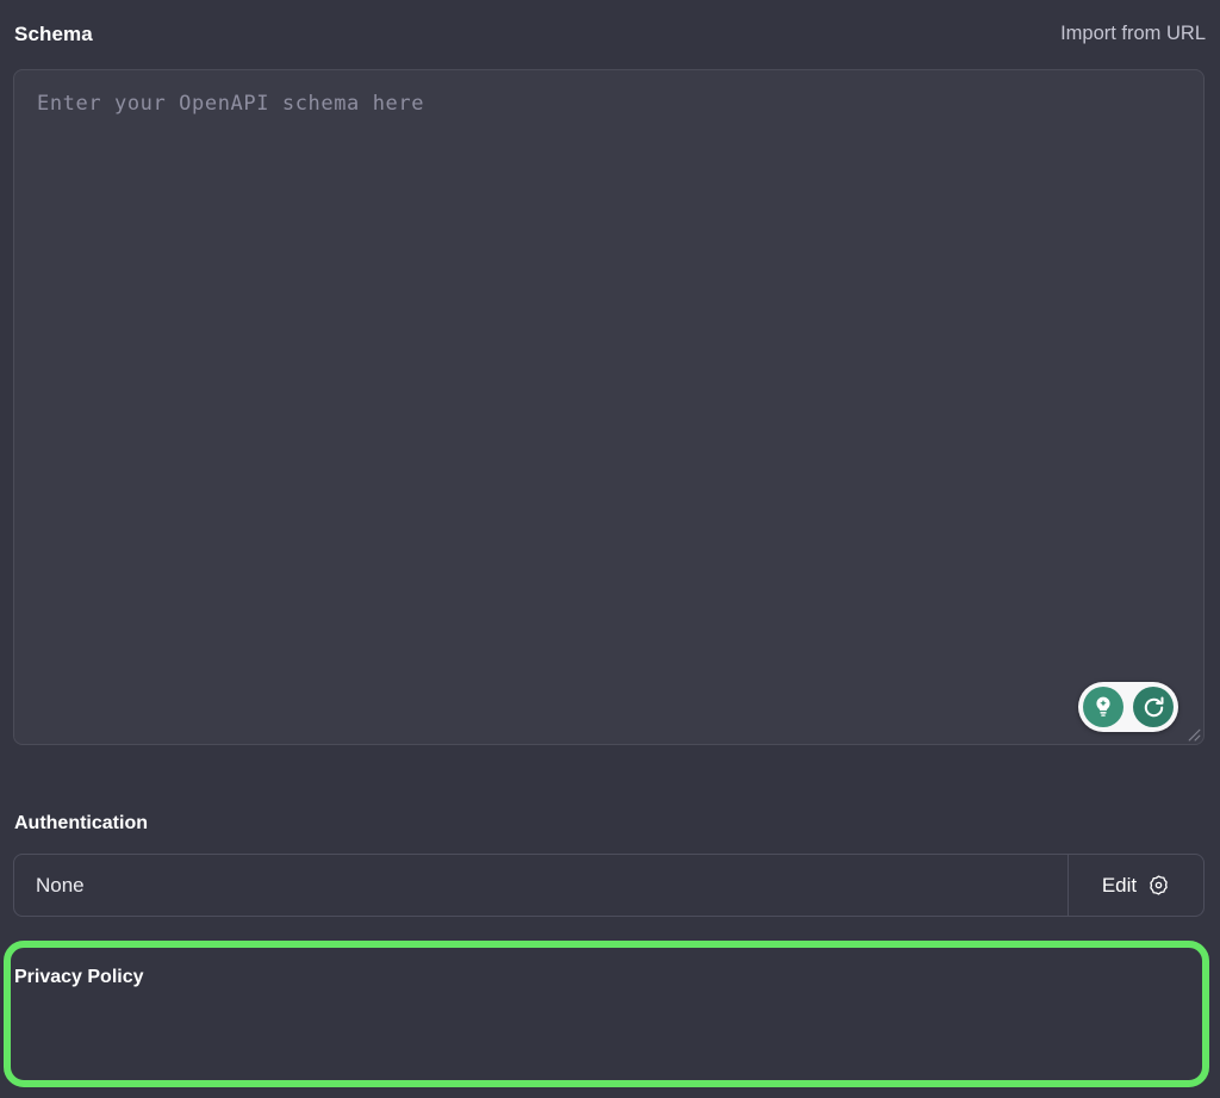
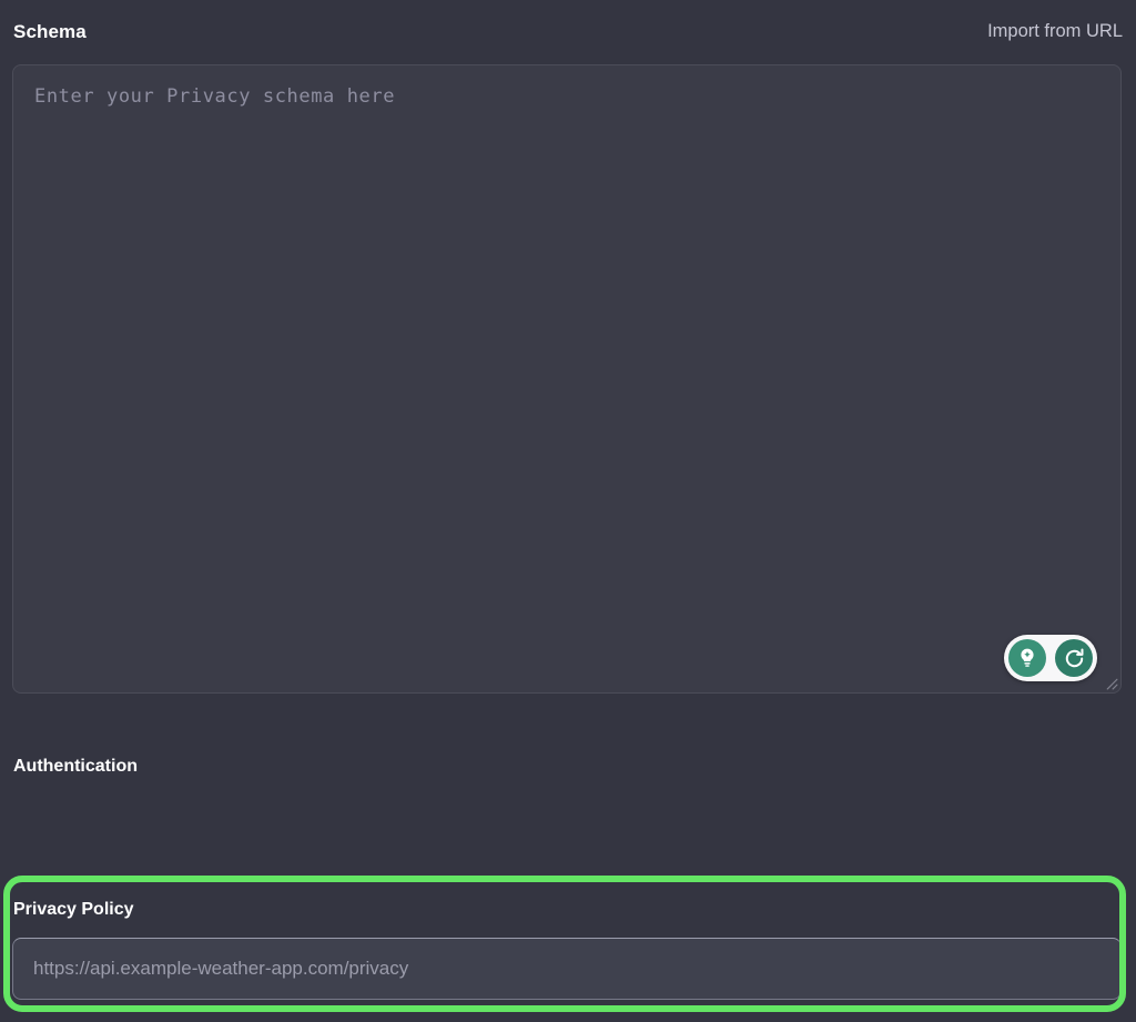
  Schema
  Import from URL
- Enter your OpenAPI schema here
+ Enter your Privacy schema here
  Authentication
- None
- Edit
  Privacy Policy
+ https://api.example-weather-app.com/privacy
